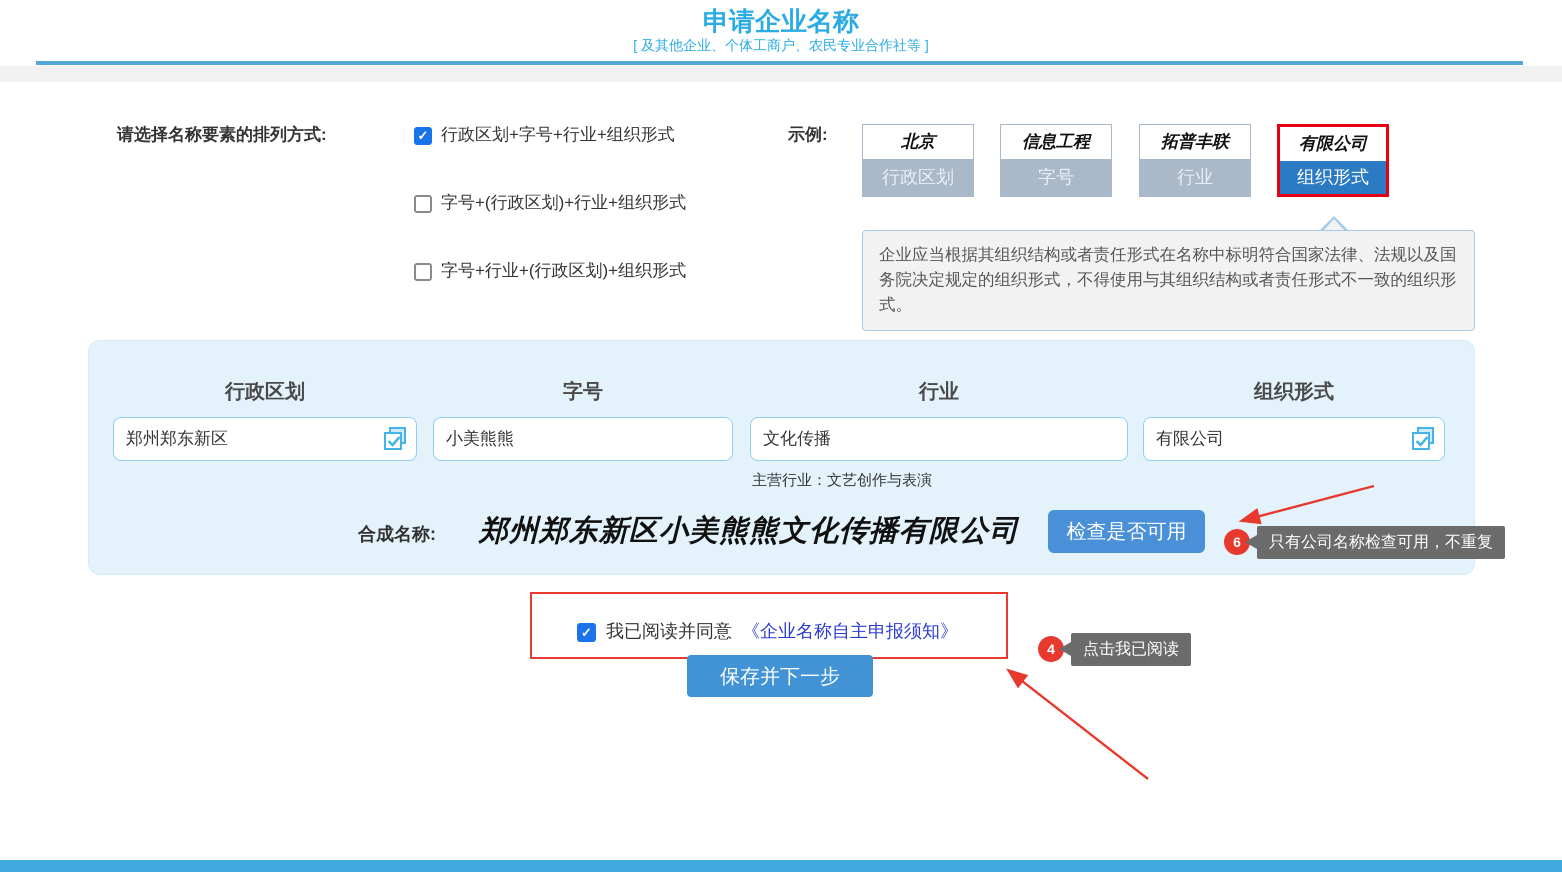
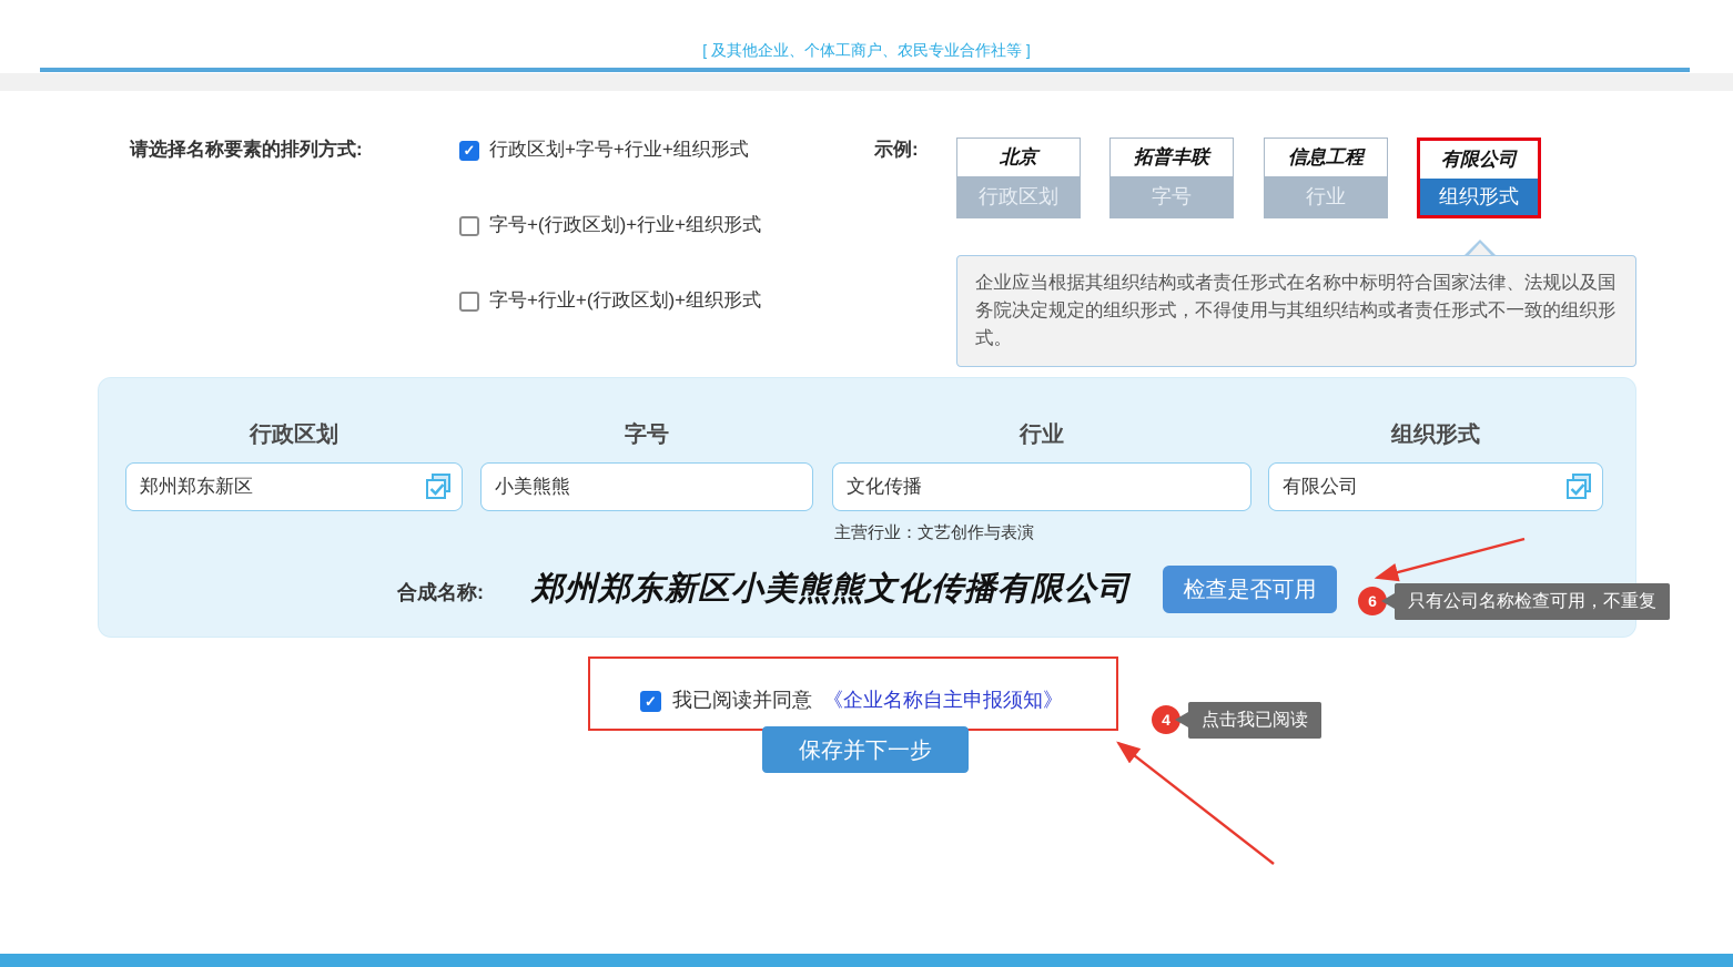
- 申请企业名称
  [ 及其他企业、个体工商户、农民专业合作社等 ]
  请选择名称要素的排列方式:
  ✓
  行政区划+字号+行业+组织形式
  字号+(行政区划)+行业+组织形式
  字号+行业+(行政区划)+组织形式
  示例:
  北京
  行政区划
- 信息工程
+ 拓普丰联
  字号
- 拓普丰联
+ 信息工程
  行业
  有限公司
  组织形式
  企业应当根据其组织结构或者责任形式在名称中标明符合国家法律、法规以及国务院决定规定的组织形式，不得使用与其组织结构或者责任形式不一致的组织形式。
  行政区划
  字号
  行业
  组织形式
  郑州郑东新区
  小美熊熊
  文化传播
  有限公司
  主营行业：文艺创作与表演
  合成名称:
  郑州郑东新区小美熊熊文化传播有限公司
  检查是否可用
  ✓
  我已阅读并同意
  《企业名称自主申报须知》
  保存并下一步
  6
  只有公司名称检查可用，不重复
  4
  点击我已阅读
